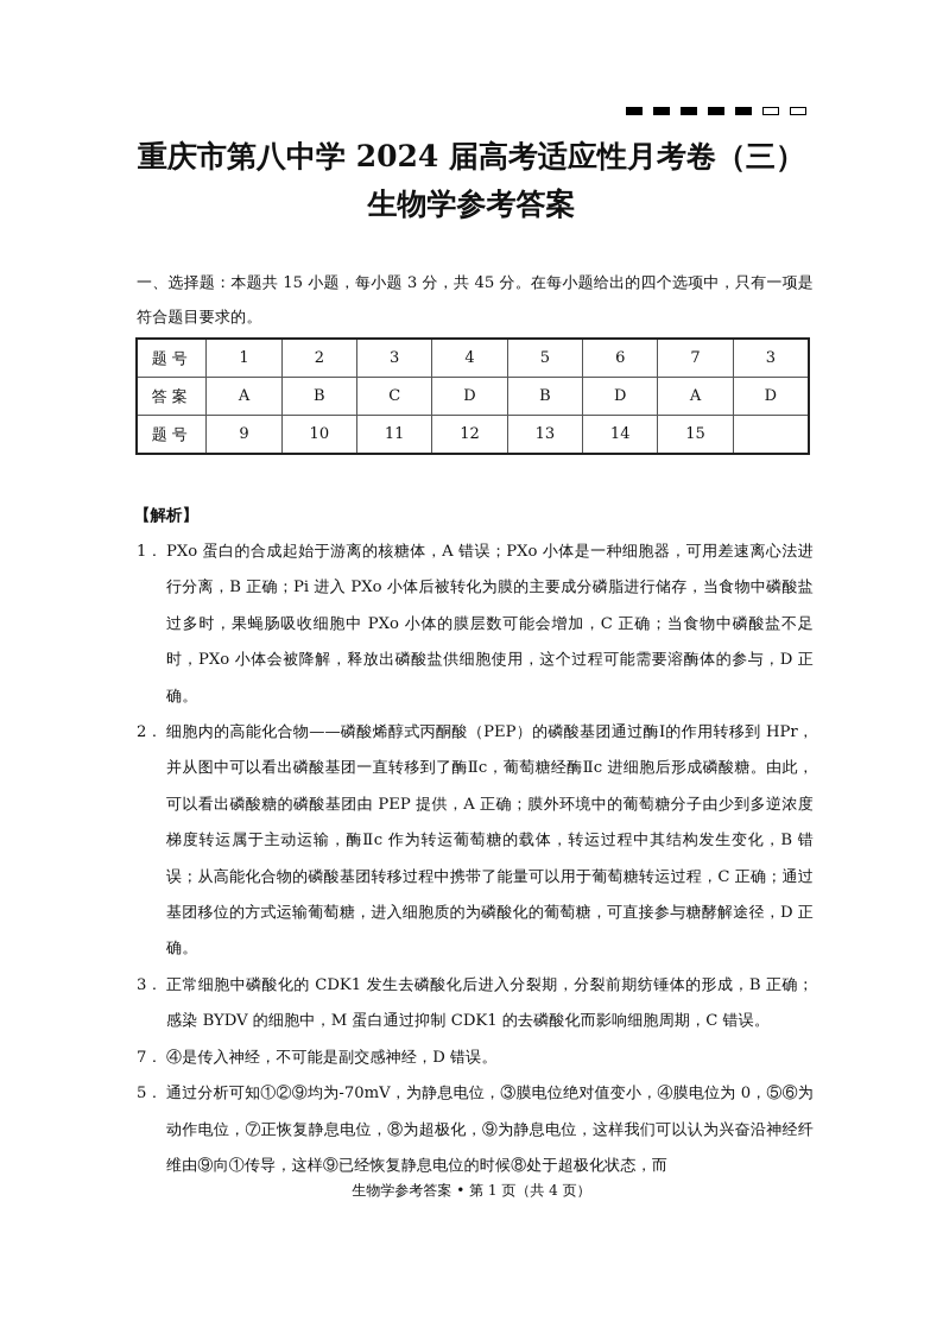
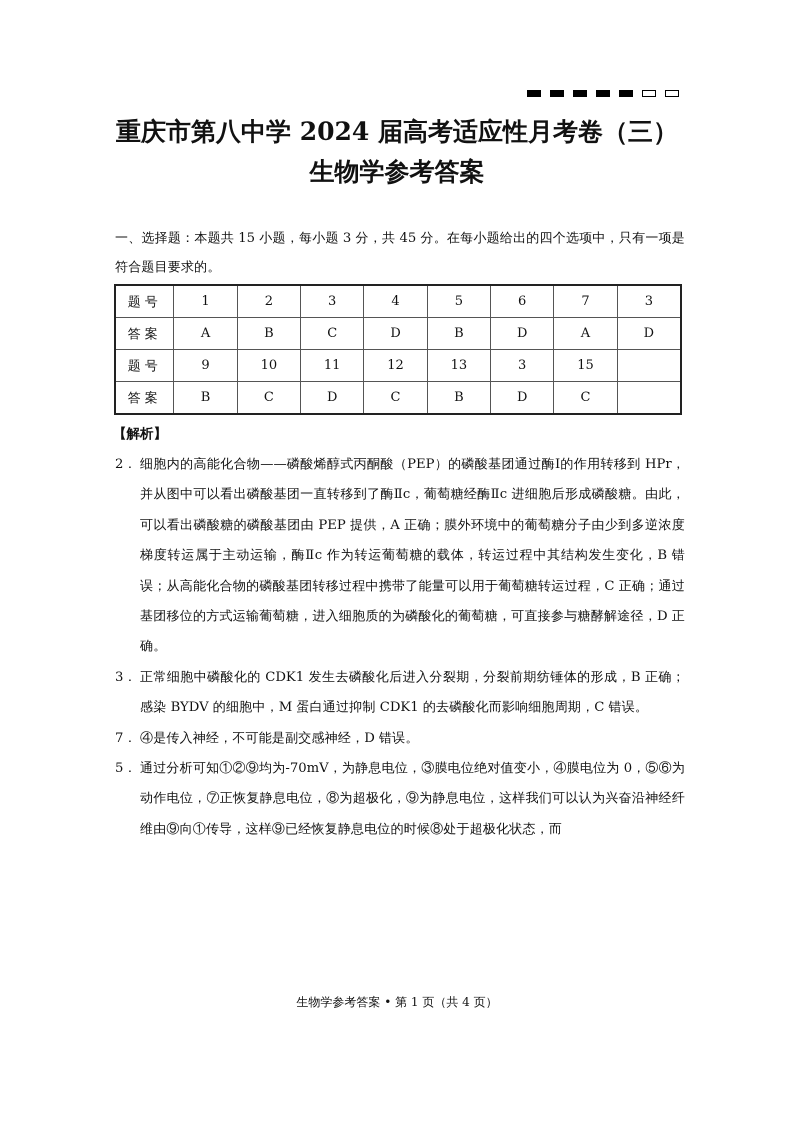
  重庆市第八中学 2024 届高考适应性月考卷（三）
  生物学参考答案
  一、选择题：本题共 15 小题，每小题 3 分，共 45 分。在每小题给出的四个选项中，只有一项是符合题目要求的。
  题号	1	2	3	4	5	6	7	3
  答案	A	B	C	D	B	D	A	D
- 题号	9	10	11	12	13	14	15
+ 题号	9	10	11	12	13	3	15
+ 答案	B	C	D	C	B	D	C
  【解析】
- 1．
- PXo 蛋白的合成起始于游离的核糖体，A 错误；PXo 小体是一种细胞器，可用差速离心法进行分离，B 正确；Pi 进入 PXo 小体后被转化为膜的主要成分磷脂进行储存，当食物中磷酸盐过多时，果蝇肠吸收细胞中 PXo 小体的膜层数可能会增加，C 正确；当食物中磷酸盐不足时，PXo 小体会被降解，释放出磷酸盐供细胞使用，这个过程可能需要溶酶体的参与，D 正确。
  2．
  细胞内的高能化合物——磷酸烯醇式丙酮酸（PEP）的磷酸基团通过酶Ⅰ的作用转移到 HPr，并从图中可以看出磷酸基团一直转移到了酶Ⅱc，葡萄糖经酶Ⅱc 进细胞后形成磷酸糖。由此，可以看出磷酸糖的磷酸基团由 PEP 提供，A 正确；膜外环境中的葡萄糖分子由少到多逆浓度梯度转运属于主动运输，酶Ⅱc 作为转运葡萄糖的载体，转运过程中其结构发生变化，B 错误；从高能化合物的磷酸基团转移过程中携带了能量可以用于葡萄糖转运过程，C 正确；通过基团移位的方式运输葡萄糖，进入细胞质的为磷酸化的葡萄糖，可直接参与糖酵解途径，D 正确。
  3．
  正常细胞中磷酸化的 CDK1 发生去磷酸化后进入分裂期，分裂前期纺锤体的形成，B 正确；感染 BYDV 的细胞中，M 蛋白通过抑制 CDK1 的去磷酸化而影响细胞周期，C 错误。
  7．
  ④是传入神经，不可能是副交感神经，D 错误。
  5．
  通过分析可知①②⑨均为-70mV，为静息电位，③膜电位绝对值变小，④膜电位为 0，⑤⑥为动作电位，⑦正恢复静息电位，⑧为超极化，⑨为静息电位，这样我们可以认为兴奋沿神经纤维由⑨向①传导，这样⑨已经恢复静息电位的时候⑧处于超极化状态，而
  生物学参考答案 • 第 1 页（共 4 页）
